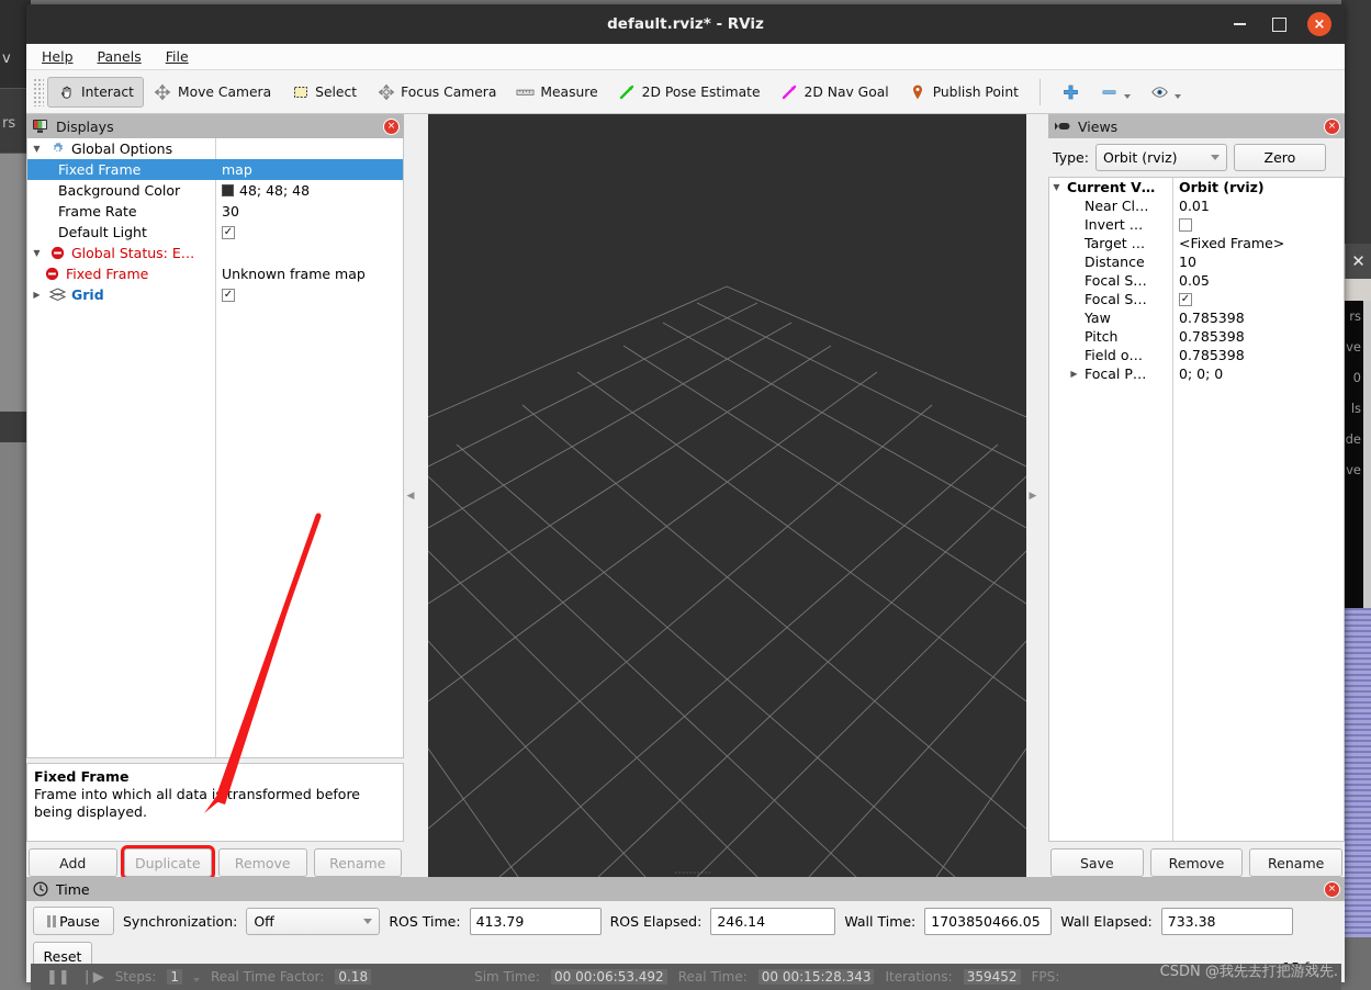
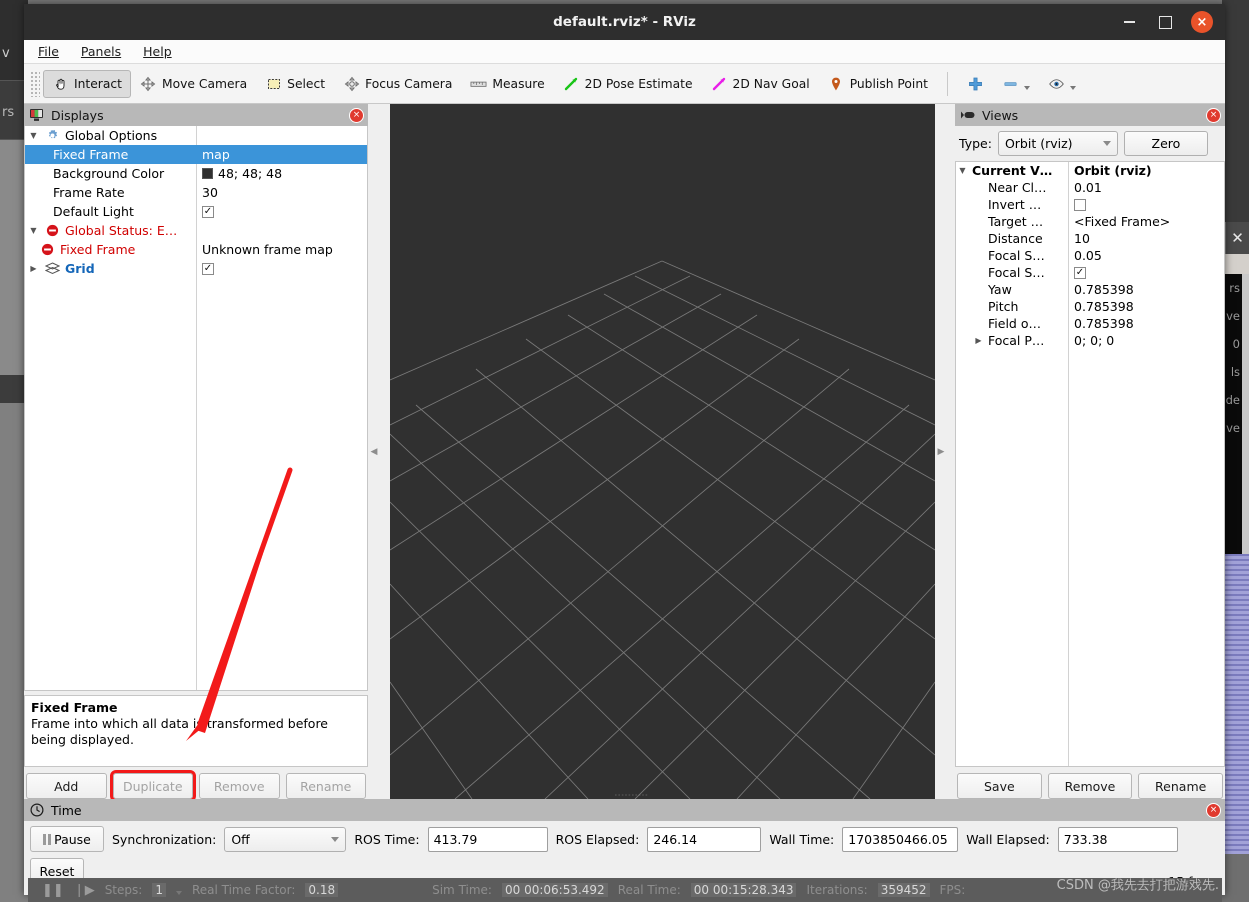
  v
  rs
  ✕
  rs
  ve
  0
  ls
  de
  ve
  default.rviz* - RViz
  ×
- Help
+ File
  Panels
- File
+ Help
  Interact
  Move Camera
  Select
  Focus Camera
  Measure
  2D Pose Estimate
  2D Nav Goal
  Publish Point
  Displays
  ×
  ▼
  Global Options
  Fixed Frame
  map
  Background Color
  48; 48; 48
  Frame Rate
  30
  Default Light
  ✓
  ▼
  Global Status: E…
  Fixed Frame
  Unknown frame map
  ▶
  Grid
  ✓
  Fixed Frame
  Frame into which all data i transformed before being displayed.
  Add
  Duplicate
  Remove
  Rename
  ◀
  ▶
  Views
  ×
  Type:
  Orbit (rviz)
  Zero
  ▼
  Current V…
  Orbit (rviz)
  Near Cl…
  0.01
  Invert …
  Target …
  <Fixed Frame>
  Distance
  10
  Focal S…
  0.05
  Focal S…
  ✓
  Yaw
  0.785398
  Pitch
  0.785398
  Field o…
  0.785398
  ▶
  Focal P…
  0; 0; 0
  Save
  Remove
  Rename
  Time
  ×
  Pause
  Synchronization:
  Off
  ROS Time:
  413.79
  ROS Elapsed:
  246.14
  Wall Time:
  1703850466.05
  Wall Elapsed:
  733.38
  Reset
  ❚❚
  ❘▶
  Steps:
  1
  Real Time Factor:
  0.18
  Sim Time:
  00 00:06:53.492
  Real Time:
  00 00:15:28.343
  Iterations:
  359452
  FPS:
  CSDN @我先去打把游戏先.
